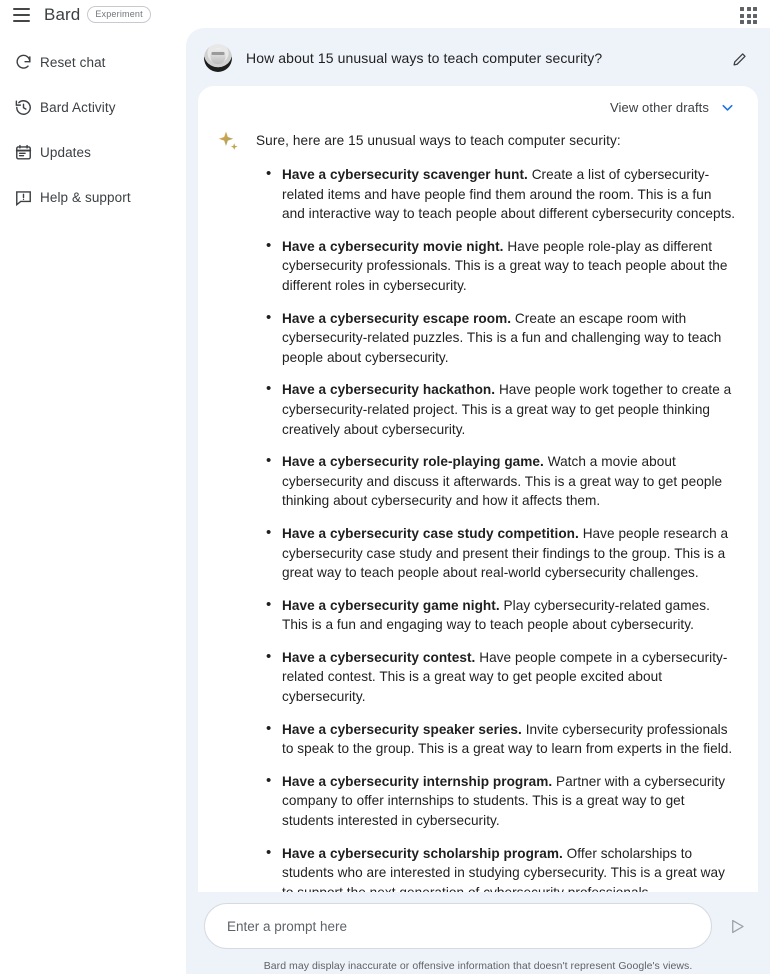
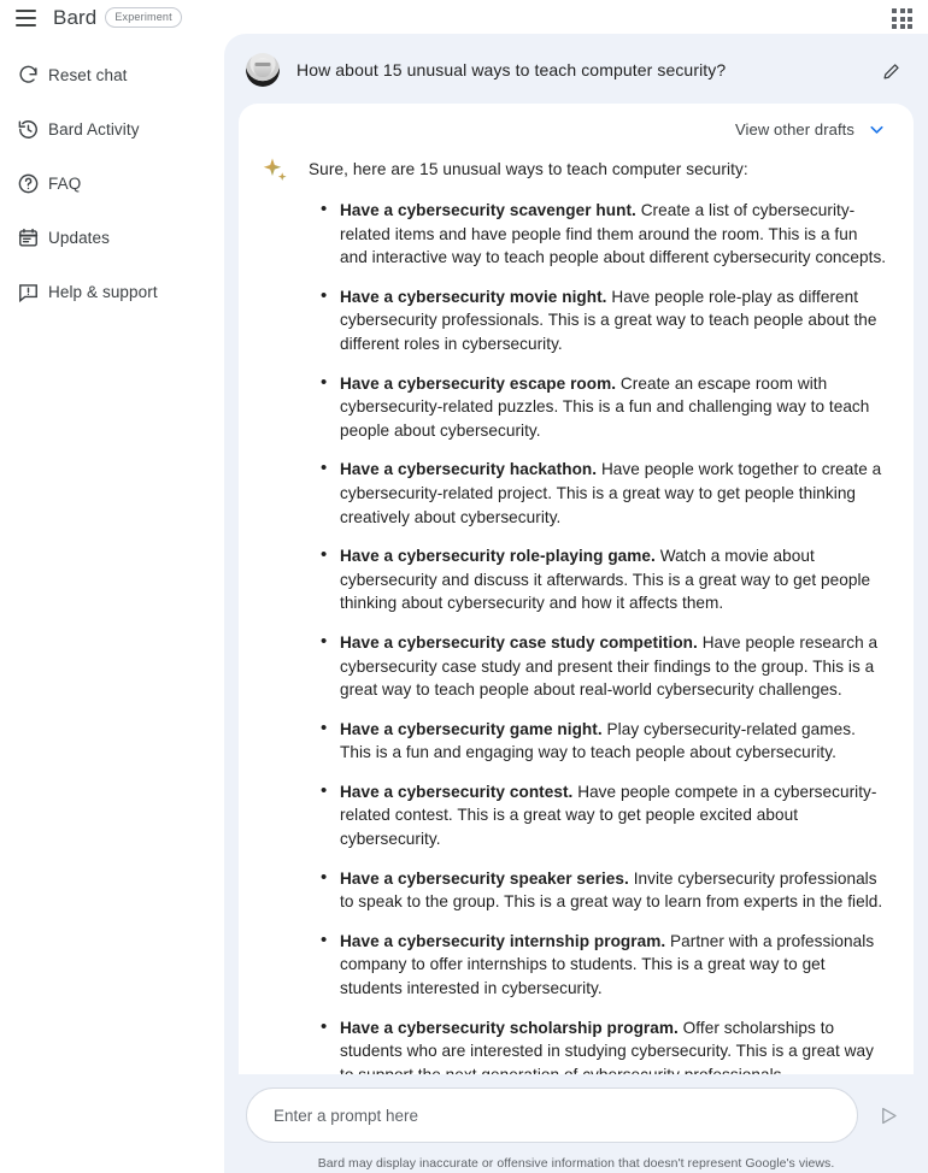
  Bard
  Experiment
  Reset chat
  Bard Activity
+ FAQ
  Updates
  Help & support
  How about 15 unusual ways to teach computer security?
  View other drafts
  Sure, here are 15 unusual ways to teach computer security:
  Have a cybersecurity scavenger hunt. Create a list of cybersecurity-related items and have people find them around the room. This is a fun and interactive way to teach people about different cybersecurity concepts.
  Have a cybersecurity movie night. Have people role-play as different cybersecurity professionals. This is a great way to teach people about the different roles in cybersecurity.
  Have a cybersecurity escape room. Create an escape room with cybersecurity-related puzzles. This is a fun and challenging way to teach people about cybersecurity.
  Have a cybersecurity hackathon. Have people work together to create a cybersecurity-related project. This is a great way to get people thinking creatively about cybersecurity.
  Have a cybersecurity role-playing game. Watch a movie about cybersecurity and discuss it afterwards. This is a great way to get people thinking about cybersecurity and how it affects them.
  Have a cybersecurity case study competition. Have people research a cybersecurity case study and present their findings to the group. This is a great way to teach people about real-world cybersecurity challenges.
  Have a cybersecurity game night. Play cybersecurity-related games. This is a fun and engaging way to teach people about cybersecurity.
  Have a cybersecurity contest. Have people compete in a cybersecurity-related contest. This is a great way to get people excited about cybersecurity.
  Have a cybersecurity speaker series. Invite cybersecurity professionals to speak to the group. This is a great way to learn from experts in the field.
- Have a cybersecurity internship program. Partner with a cybersecurity company to offer internships to students. This is a great way to get students interested in cybersecurity.
+ Have a cybersecurity internship program. Partner with a professionals company to offer internships to students. This is a great way to get students interested in cybersecurity.
  Enter a prompt here
  Bard may display inaccurate or offensive information that doesn't represent Google's views.
